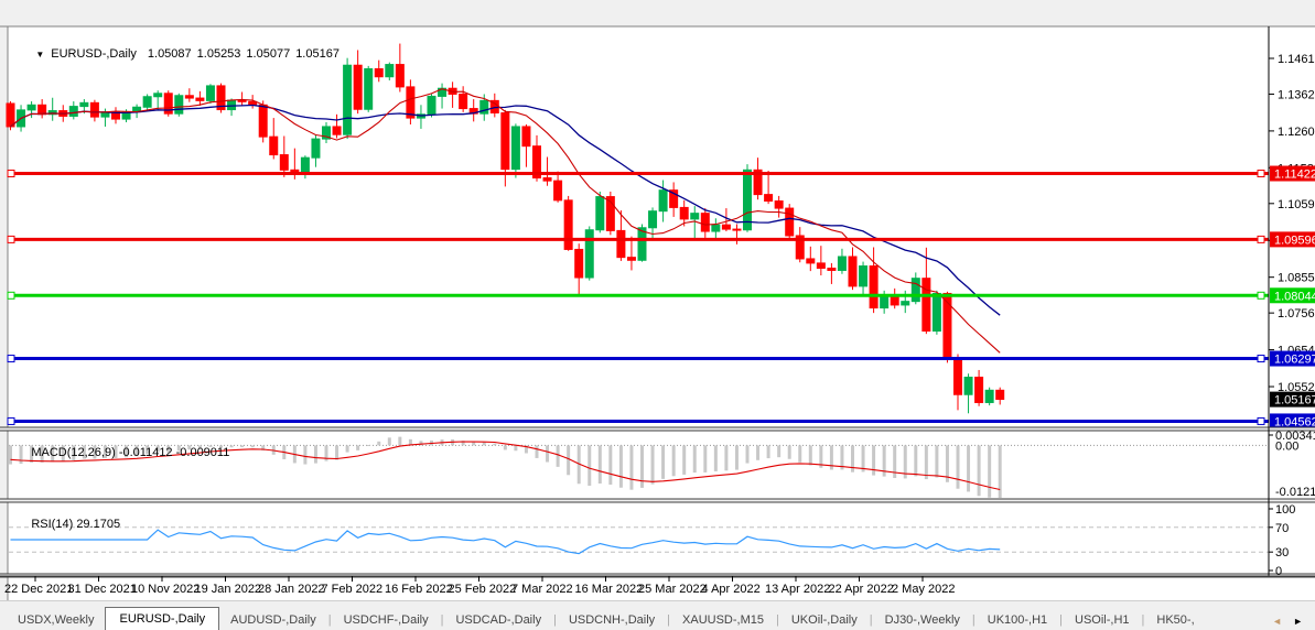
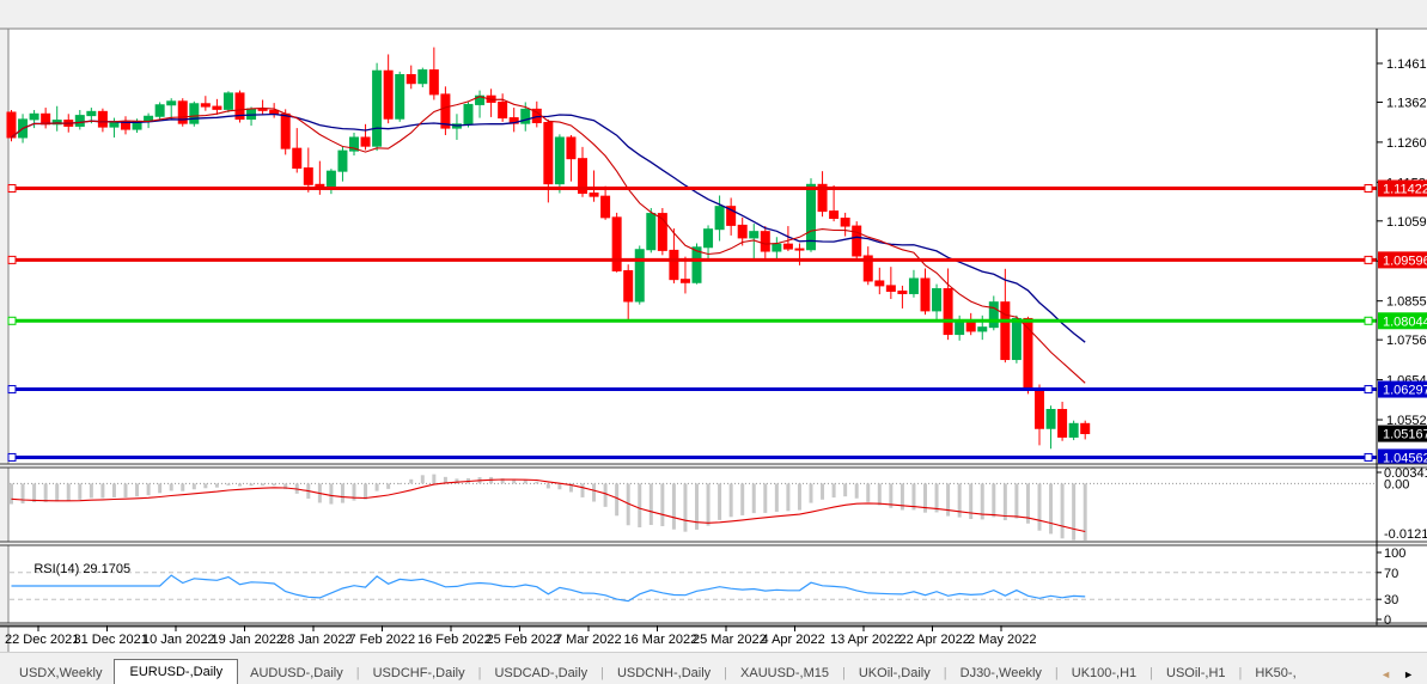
  1.1461
  1.1362
  1.1260
  1.1059
  1.0855
  1.0756
  1.0552
  1.11422
  1.0959
  1.0804
  1.0629
  1.0456
  1.0516
  0.0034
  0.00
  -0.0121
  100
  70
  30
  0
  22 Dec 2021
  31 Dec 2021
- 10 Nov 2022
+ 10 Jan 2022
  19 Jan 2022
  28 Jan 2022
  7 Feb 2022
  16 Feb 2022
  25 Feb 2022
  7 Mar 2022
  16 Mar 2022
  25 Mar 2022
  4 Apr 2022
  13 Apr 2022
  22 Apr 2022
  2 May 2022
- ▼ EURUSD-,Daily 1.05087 1.05253 1.05077 1.05167
- MACD(12,26,9) -0.011412 -0.009011
  RSI(14) 29.1705
  USDX,Weekly
  EURUSD-,Daily
  AUDUSD-,Daily
  |
  USDCHF-,Daily
  |
  USDCAD-,Daily
  |
  USDCNH-,Daily
  |
  XAUUSD-,M15
  |
  UKOil-,Daily
  |
  DJ30-,Weekly
  |
  UK100-,H1
  |
  USOil-,H1
  |
  HK50-,
  ◄
  ►
